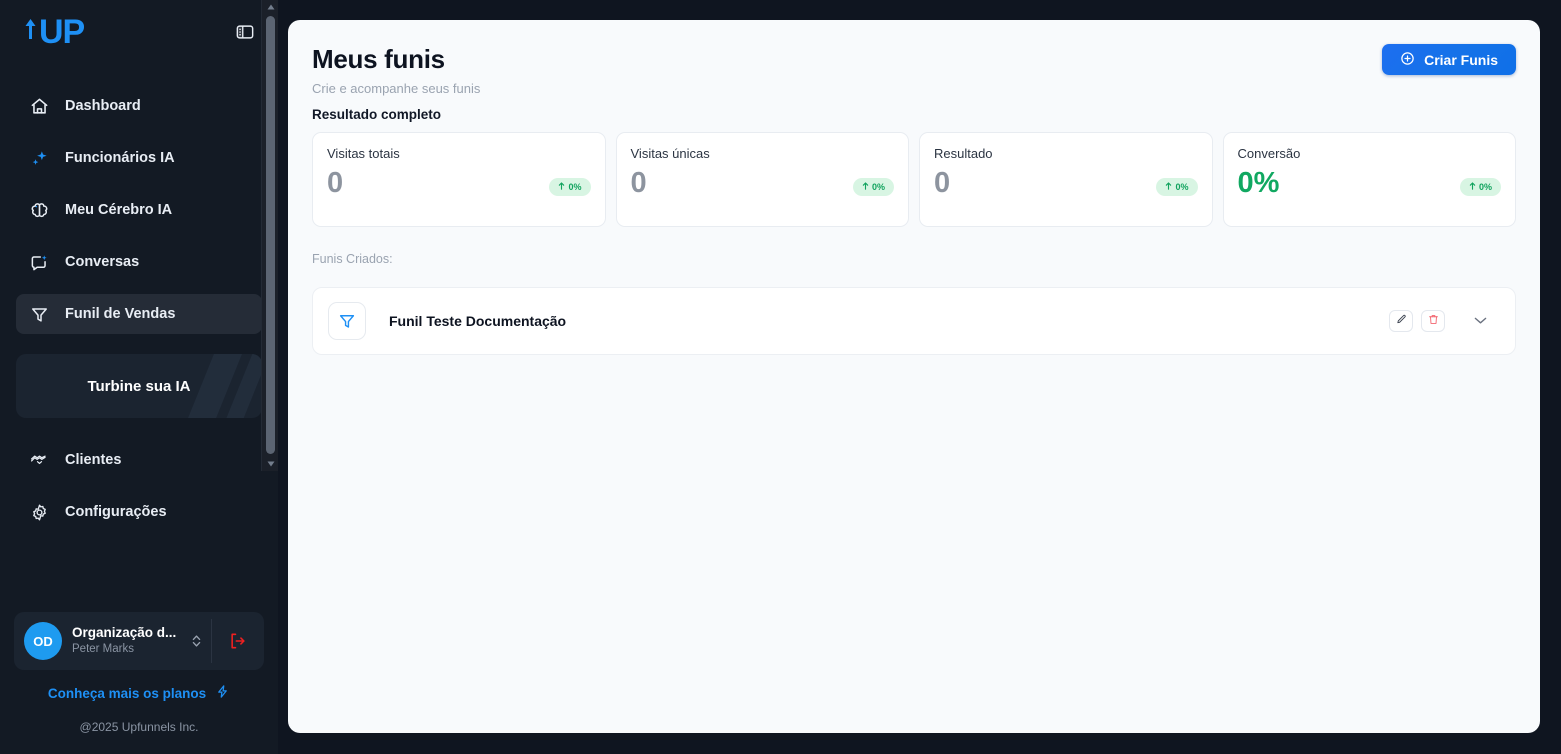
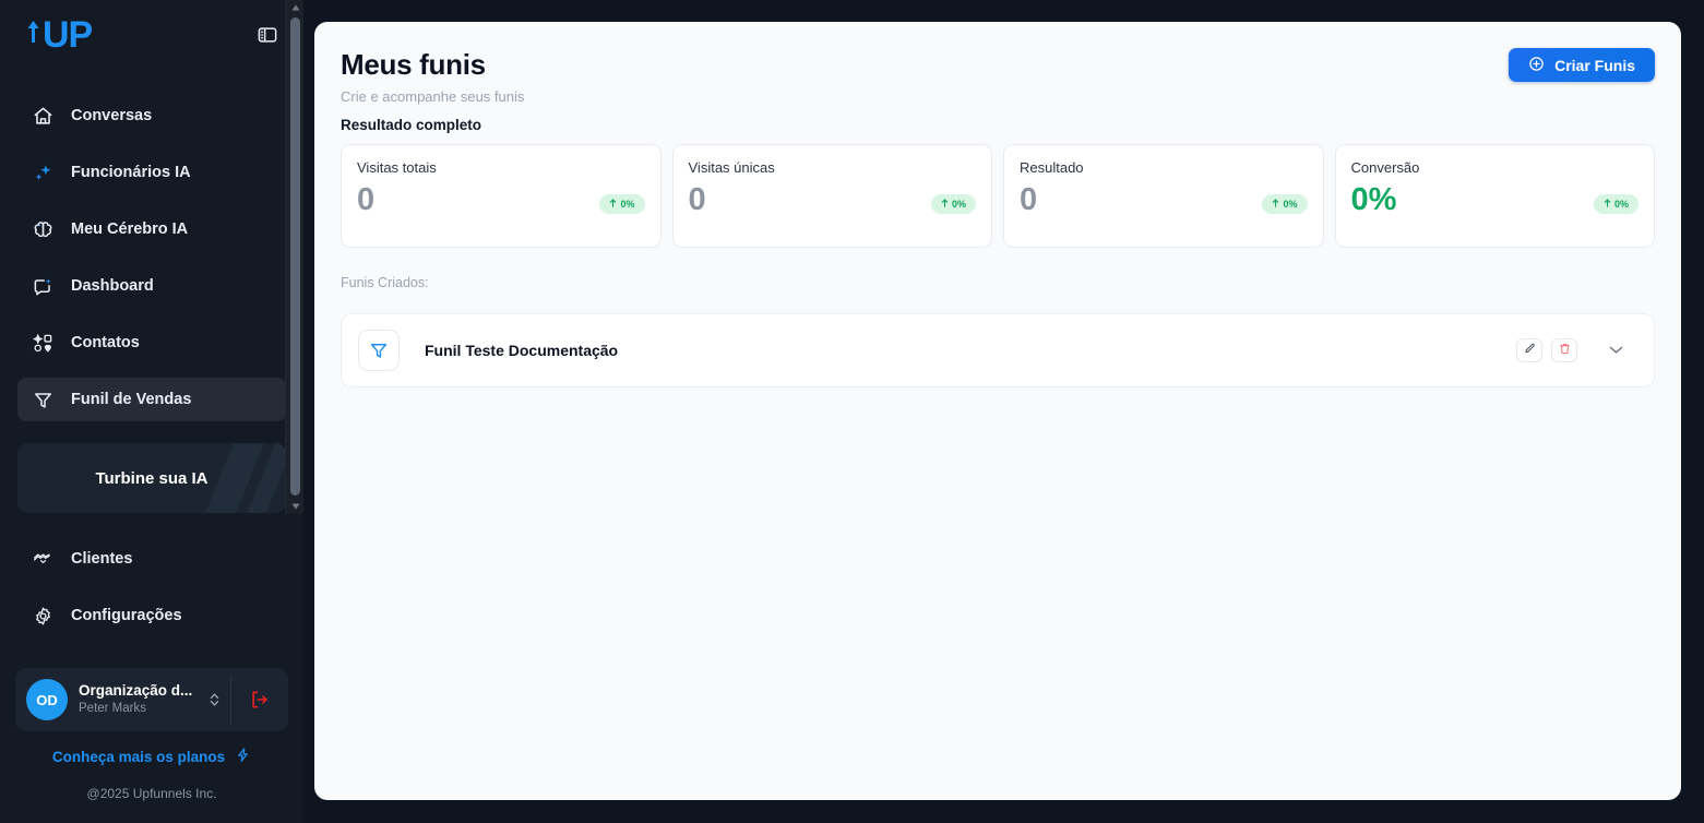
  UP
- Dashboard
+ Conversas
  Funcionários IA
  Meu Cérebro IA
- Conversas
+ Dashboard
+ Contatos
  Funil de Vendas
  Turbine sua IA
  Clientes
  Configurações
  OD
  Organização d...
  Peter Marks
  Conheça mais os planos
  @2025 Upfunnels Inc.
  Meus funis
  Crie e acompanhe seus funis
  Criar Funis
  Resultado completo
  Visitas totais
  0
  0%
  Visitas únicas
  0
  0%
  Resultado
  0
  0%
  Conversão
  0%
  0%
  Funis Criados:
  Funil Teste Documentação
